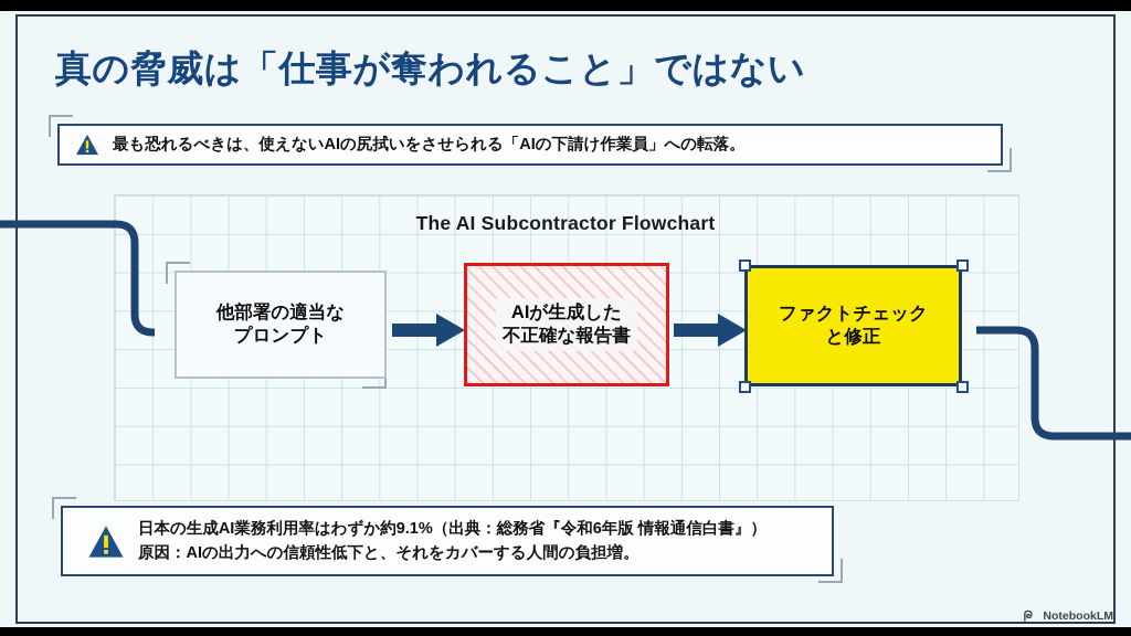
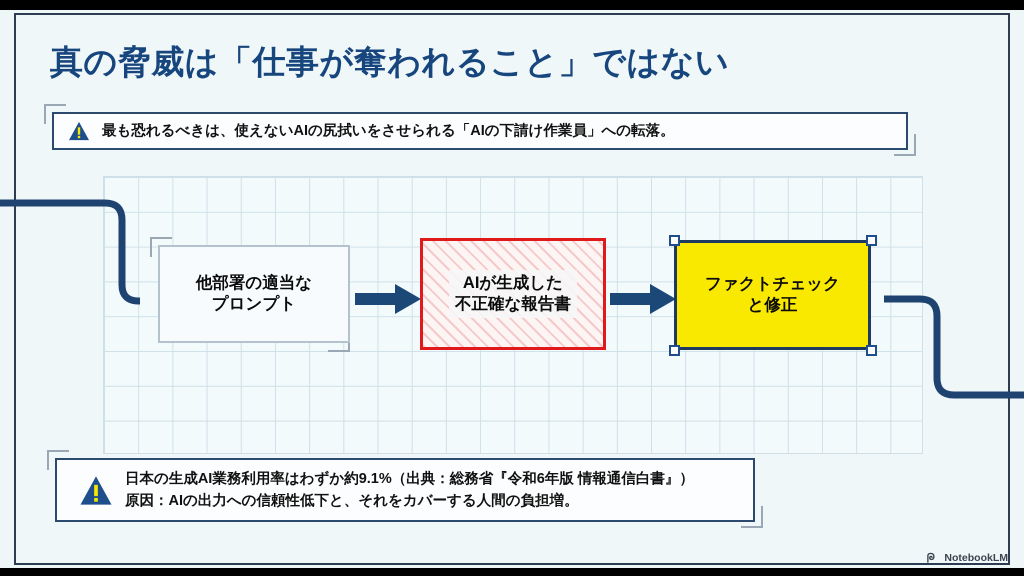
  真の脅威は「仕事が奪われること」ではない
  最も恐れるべきは、使えないAIの尻拭いをさせられる「AIの下請け作業員」への転落。
- The AI Subcontractor Flowchart
  他部署の適当な
  プロンプト
  AIが生成した
  不正確な報告書
  ファクトチェック
  と修正
  日本の生成AI業務利用率はわずか約9.1%（出典：総務省『令和6年版 情報通信白書』）
  原因：AIの出力への信頼性低下と、それをカバーする人間の負担増。
  NotebookLM
